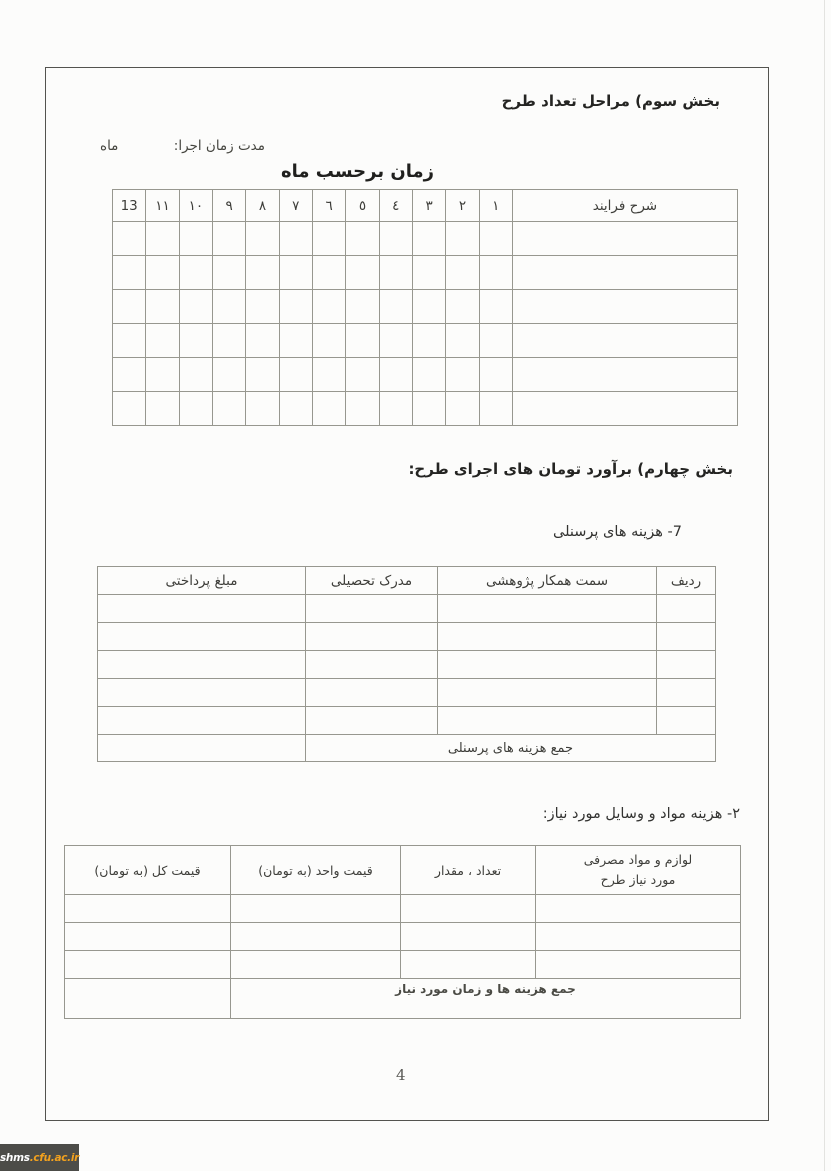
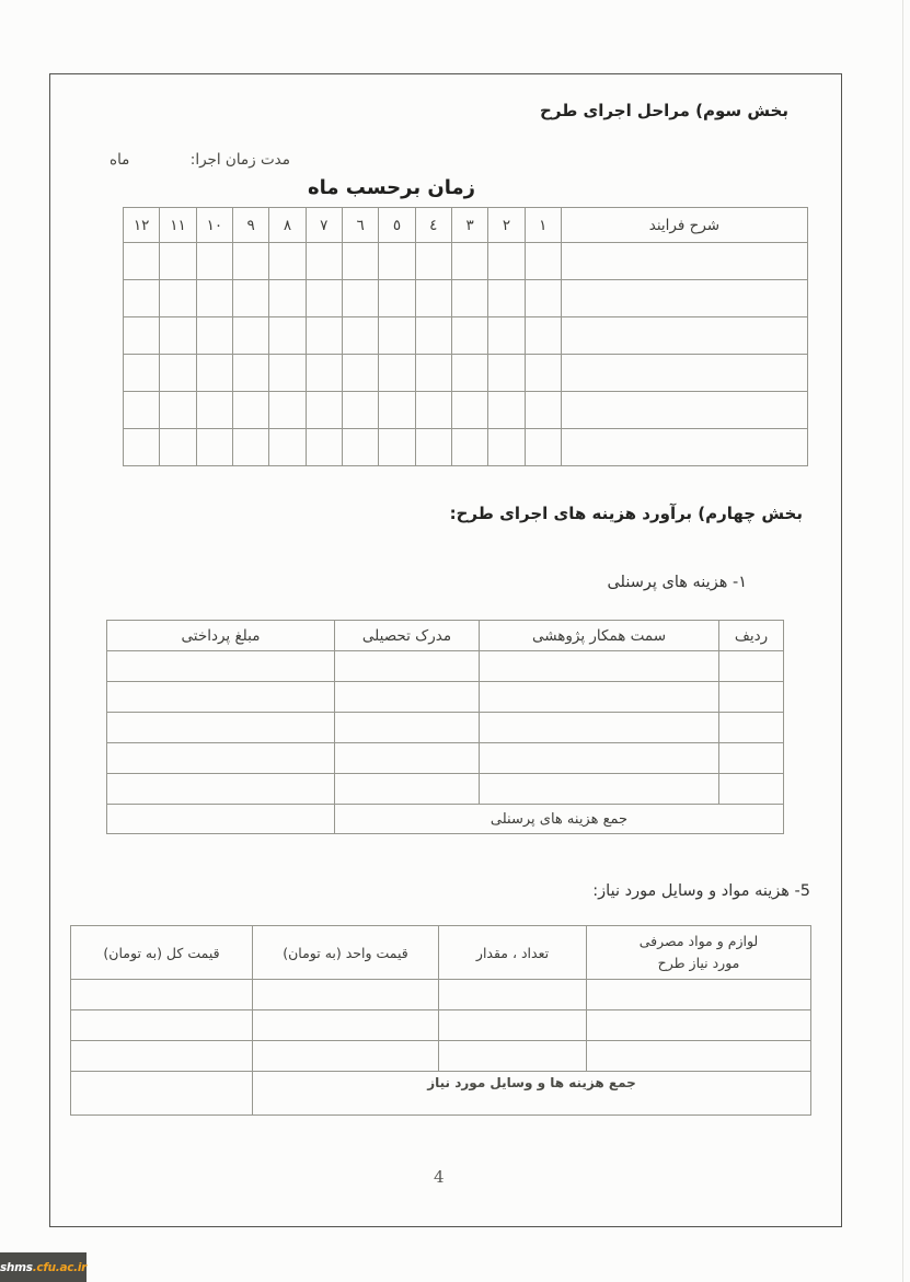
- بخش سوم) مراحل تعداد طرح
+ بخش سوم) مراحل اجرای طرح
  مدت زمان اجرا:
  ماه
  زمان برحسب ماه
- شرح فرایند	١	٢	٣	٤	٥	٦	٧	٨	٩	١٠	١١	13
+ شرح فرایند	١	٢	٣	٤	٥	٦	٧	٨	٩	١٠	١١	١٢
- بخش چهارم) برآورد تومان های اجرای طرح:
+ بخش چهارم) برآورد هزینه های اجرای طرح:
- 7- هزینه های پرسنلی
+ ۱- هزینه های پرسنلی
  ردیف	سمت همکار پژوهشی	مدرک تحصیلی	مبلغ پرداختی
  جمع هزینه های پرسنلی
- ۲- هزینه مواد و وسایل مورد نیاز:
+ 5- هزینه مواد و وسایل مورد نیاز:
  لوازم و مواد مصرفی مورد نیاز طرح	تعداد ، مقدار	قیمت واحد (به تومان)	قیمت کل (به تومان)
- جمع هزینه ها و زمان مورد نیاز
+ جمع هزینه ها و وسایل مورد نیاز
  4
  shms
  .cfu.ac.ir
